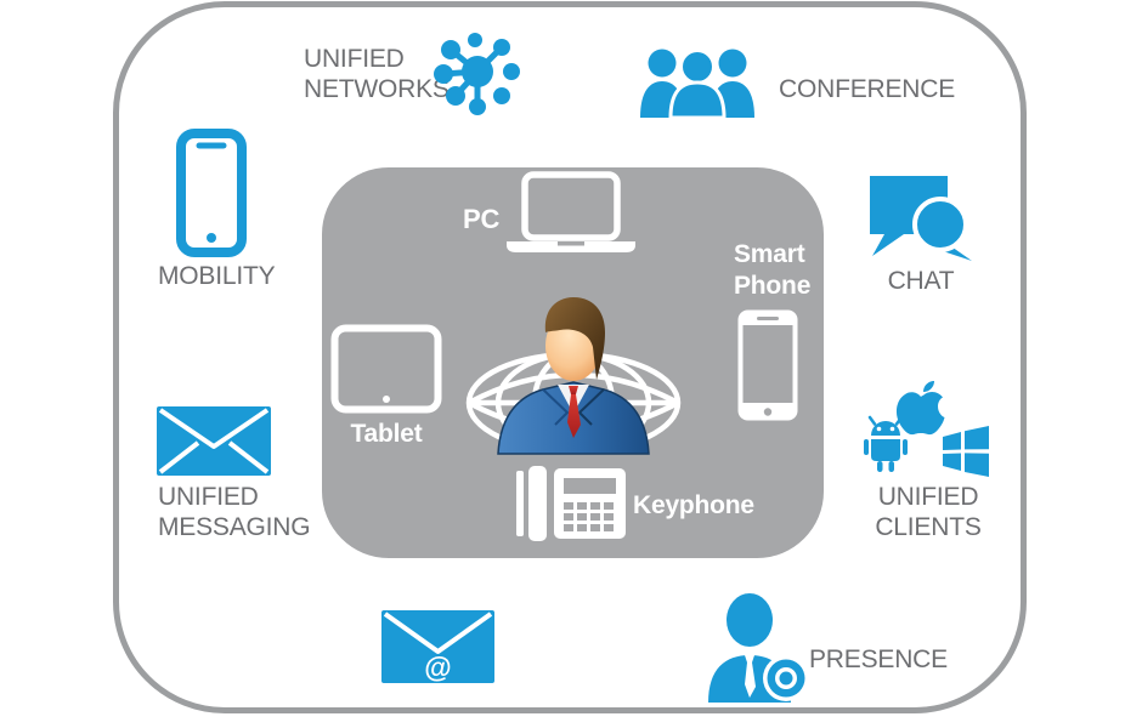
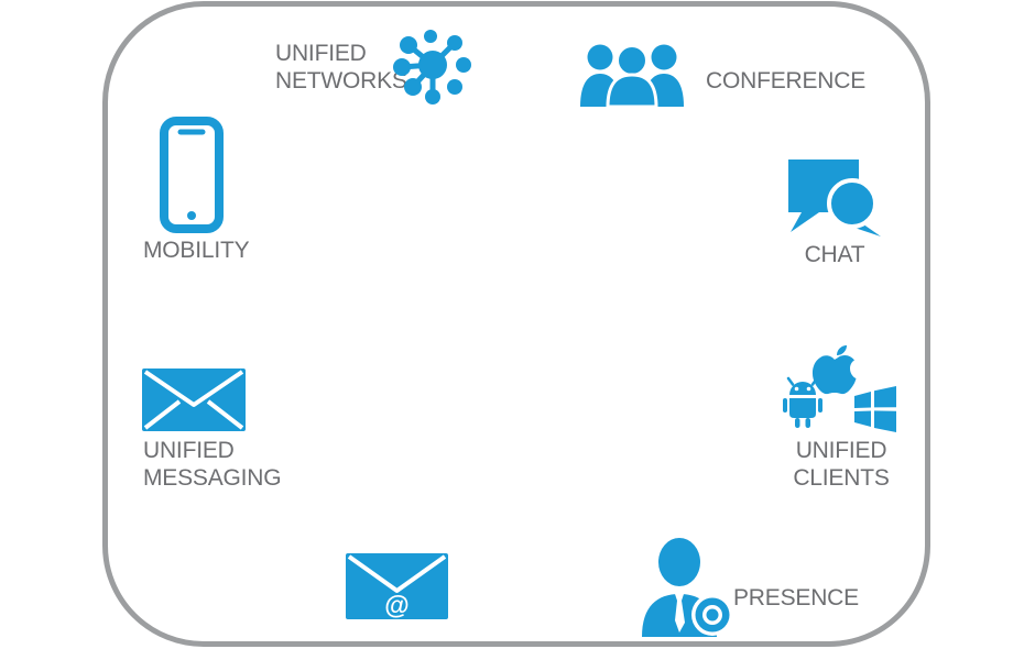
  UNIFIED
  NETWORKS
  CONFERENCE
  MOBILITY
  CHAT
  UNIFIED
  MESSAGING
  UNIFIED
  CLIENTS
  @
  PRESENCE
- PC
- Smart
- Phone
- Tablet
- Keyphone
